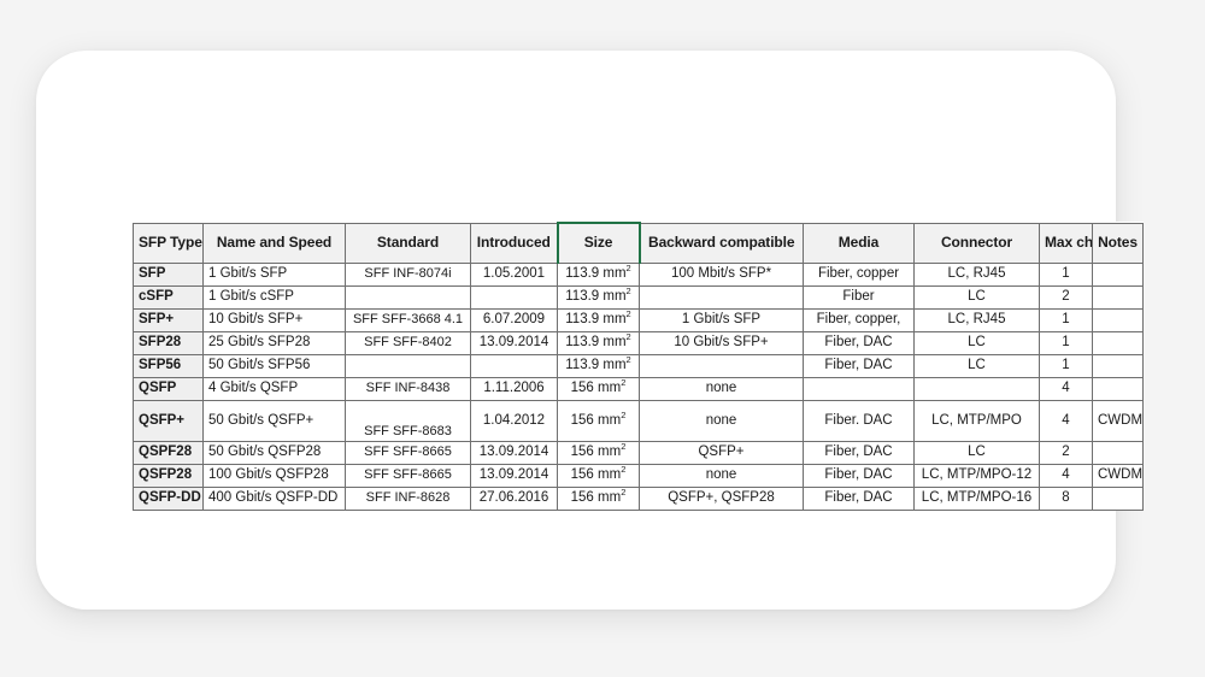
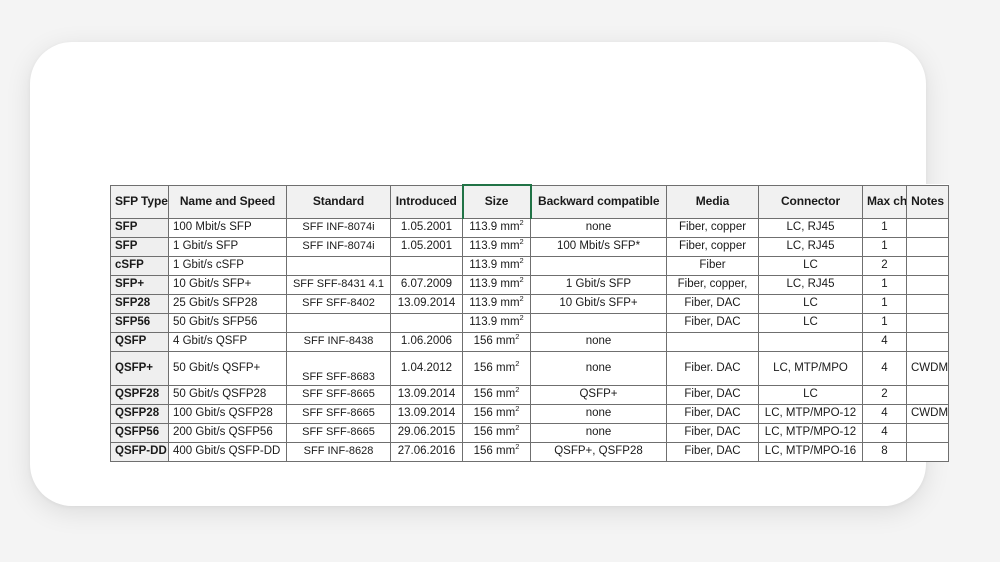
  SFP Type	Name and Speed	Standard	Introduced	Size	Backward compatible	Media	Connector	Max ch	Notes
+ SFP	100 Mbit/s SFP	SFF INF-8074i	1.05.2001	113.9 mm2	none	Fiber, copper	LC, RJ45	1
  SFP	1 Gbit/s SFP	SFF INF-8074i	1.05.2001	113.9 mm2	100 Mbit/s SFP*	Fiber, copper	LC, RJ45	1
  cSFP	1 Gbit/s cSFP			113.9 mm2		Fiber	LC	2
- SFP+	10 Gbit/s SFP+	SFF SFF-3668 4.1	6.07.2009	113.9 mm2	1 Gbit/s SFP	Fiber, copper,	LC, RJ45	1
+ SFP+	10 Gbit/s SFP+	SFF SFF-8431 4.1	6.07.2009	113.9 mm2	1 Gbit/s SFP	Fiber, copper,	LC, RJ45	1
  SFP28	25 Gbit/s SFP28	SFF SFF-8402	13.09.2014	113.9 mm2	10 Gbit/s SFP+	Fiber, DAC	LC	1
  SFP56	50 Gbit/s SFP56			113.9 mm2		Fiber, DAC	LC	1
- QSFP	4 Gbit/s QSFP	SFF INF-8438	1.11.2006	156 mm2	none			4
+ QSFP	4 Gbit/s QSFP	SFF INF-8438	1.06.2006	156 mm2	none			4
  QSFP+	50 Gbit/s QSFP+	SFF SFF-8683	1.04.2012	156 mm2	none	Fiber. DAC	LC, MTP/MPO	4	CWDM
  QSPF28	50 Gbit/s QSFP28	SFF SFF-8665	13.09.2014	156 mm2	QSFP+	Fiber, DAC	LC	2
  QSFP28	100 Gbit/s QSFP28	SFF SFF-8665	13.09.2014	156 mm2	none	Fiber, DAC	LC, MTP/MPO-12	4	CWDM
+ QSFP56	200 Gbit/s QSFP56	SFF SFF-8665	29.06.2015	156 mm2	none	Fiber, DAC	LC, MTP/MPO-12	4
  QSFP-DD	400 Gbit/s QSFP-DD	SFF INF-8628	27.06.2016	156 mm2	QSFP+, QSFP28	Fiber, DAC	LC, MTP/MPO-16	8
